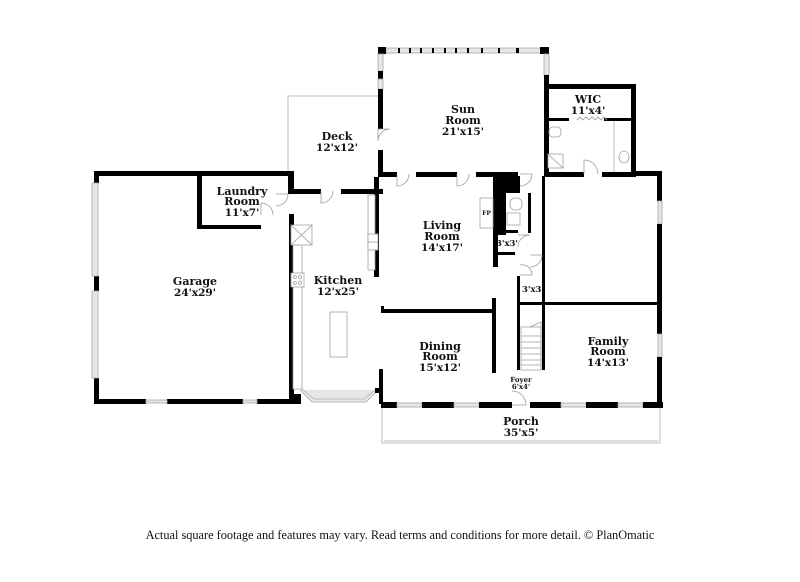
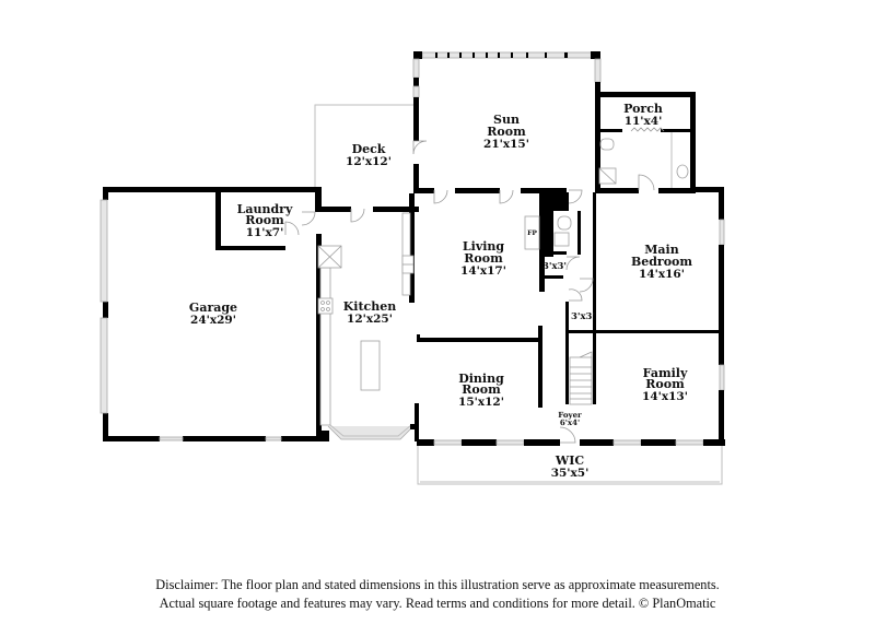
  Sun
  Room
  21'x15'
- WIC
+ Porch
  11'x4'
  Deck
  12'x12'
  Laundry
  Room
  11'x7'
  Living
  Room
  14'x17'
+ Main
+ Bedroom
+ 14'x16'
  Garage
  24'x29'
  Kitchen
  12'x25'
  3'x3'
  3'x3'
  Dining
  Room
  15'x12'
  Family
  Room
  14'x13'
  Foyer
  6'x4'
- Porch
+ WIC
  35'x5'
+ Disclaimer: The floor plan and stated dimensions in this illustration serve as approximate measurements.
  Actual square footage and features may vary. Read terms and conditions for more detail. © PlanOmatic
